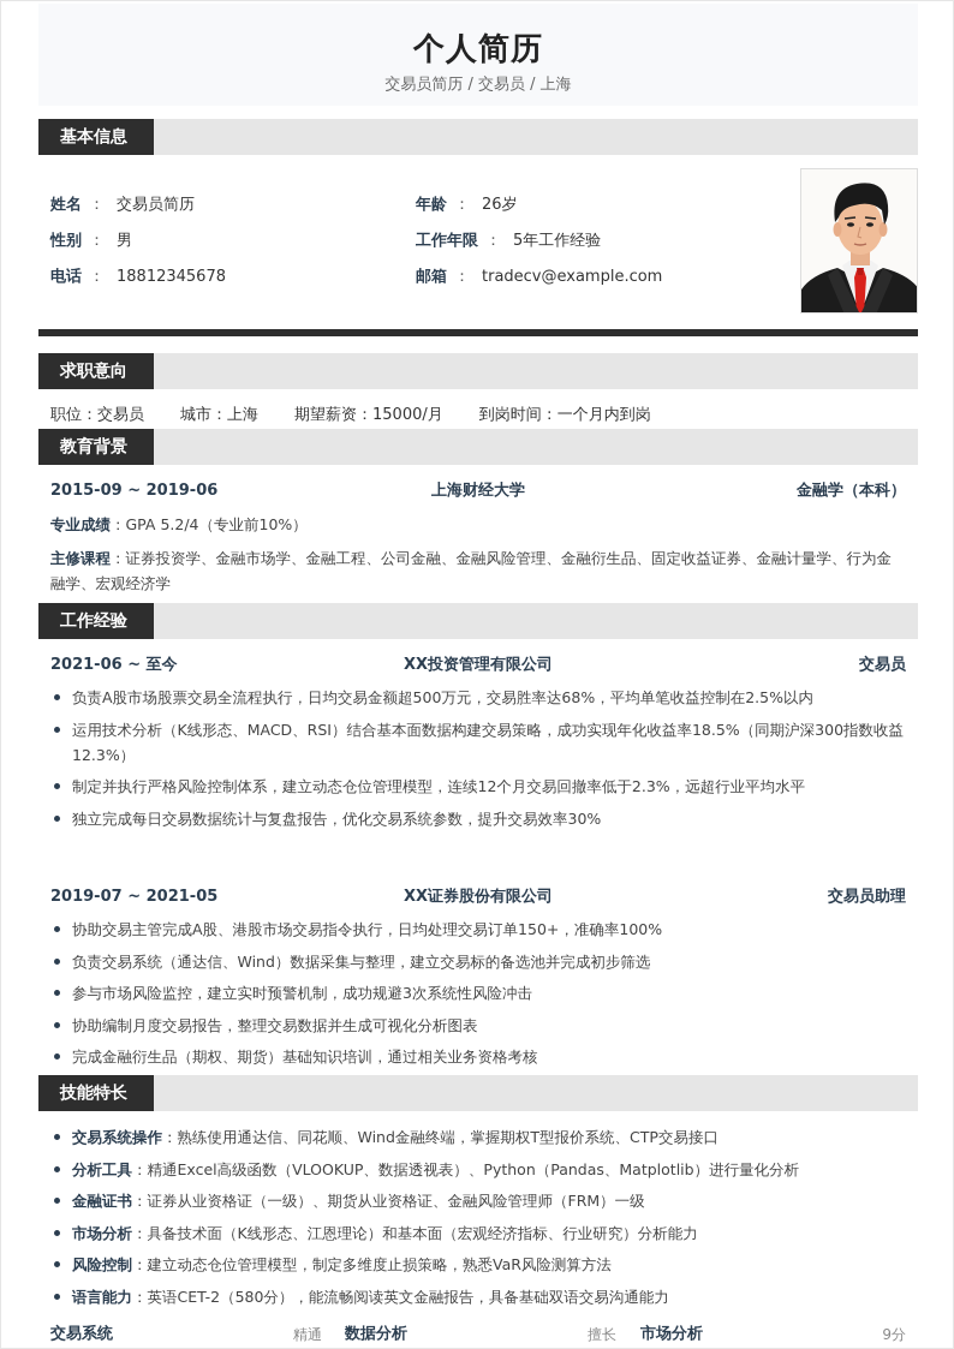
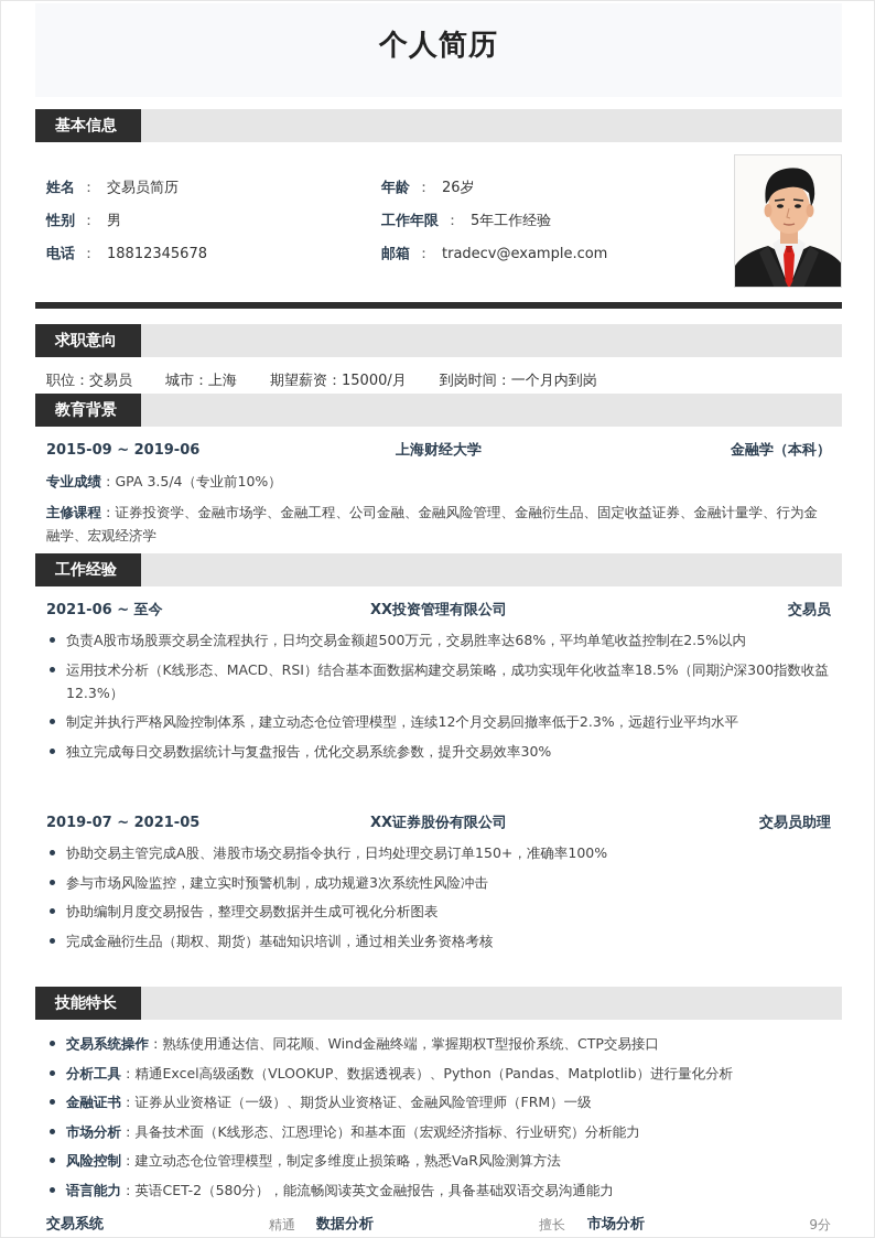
  个人简历
- 交易员简历 / 交易员 / 上海
  基本信息
  姓名 ： 交易员简历
  性别 ： 男
  电话 ： 18812345678
  年龄 ： 26岁
  工作年限 ： 5年工作经验
  邮箱 ： tradecv@example.com
  求职意向
  职位：交易员 城市：上海 期望薪资：15000/月 到岗时间：一个月内到岗
  教育背景
  2015-09 ~ 2019-06
  上海财经大学
  金融学（本科）
- 专业成绩：GPA 5.2/4（专业前10%）
+ 专业成绩：GPA 3.5/4（专业前10%）
  主修课程：证券投资学、金融市场学、金融工程、公司金融、金融风险管理、金融衍生品、固定收益证券、金融计量学、行为金融学、宏观经济学
  工作经验
  2021-06 ~ 至今
  XX投资管理有限公司
  交易员
  负责A股市场股票交易全流程执行，日均交易金额超500万元，交易胜率达68%，平均单笔收益控制在2.5%以内
  运用技术分析（K线形态、MACD、RSI）结合基本面数据构建交易策略，成功实现年化收益率18.5%（同期沪深300指数收益12.3%）
  制定并执行严格风险控制体系，建立动态仓位管理模型，连续12个月交易回撤率低于2.3%，远超行业平均水平
  独立完成每日交易数据统计与复盘报告，优化交易系统参数，提升交易效率30%
  2019-07 ~ 2021-05
  XX证券股份有限公司
  交易员助理
  协助交易主管完成A股、港股市场交易指令执行，日均处理交易订单150+，准确率100%
- 负责交易系统（通达信、Wind）数据采集与整理，建立交易标的备选池并完成初步筛选
  参与市场风险监控，建立实时预警机制，成功规避3次系统性风险冲击
  协助编制月度交易报告，整理交易数据并生成可视化分析图表
  完成金融衍生品（期权、期货）基础知识培训，通过相关业务资格考核
  技能特长
  交易系统操作：熟练使用通达信、同花顺、Wind金融终端，掌握期权T型报价系统、CTP交易接口
  分析工具：精通Excel高级函数（VLOOKUP、数据透视表）、Python（Pandas、Matplotlib）进行量化分析
  金融证书：证券从业资格证（一级）、期货从业资格证、金融风险管理师（FRM）一级
  市场分析：具备技术面（K线形态、江恩理论）和基本面（宏观经济指标、行业研究）分析能力
  风险控制：建立动态仓位管理模型，制定多维度止损策略，熟悉VaR风险测算方法
  语言能力：英语CET-2（580分），能流畅阅读英文金融报告，具备基础双语交易沟通能力
  交易系统
  精通
  数据分析
  擅长
  市场分析
  9分
